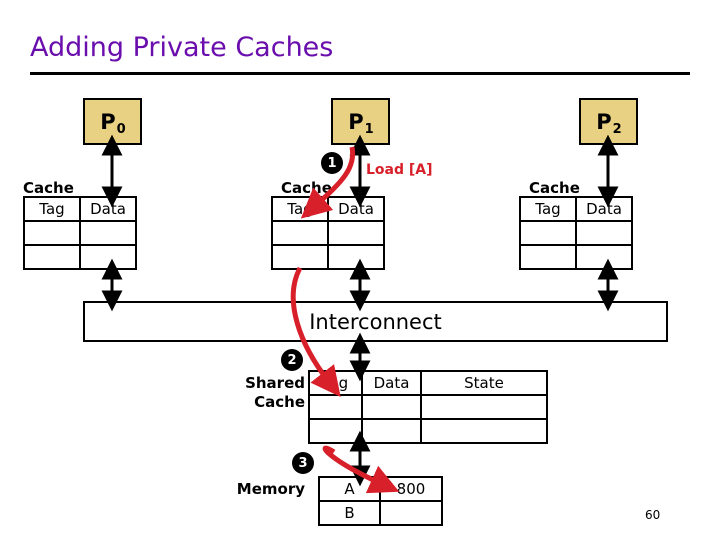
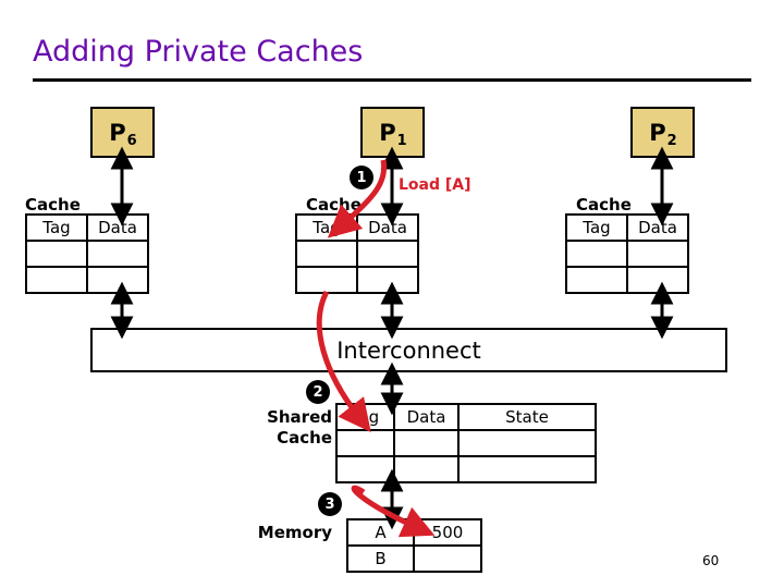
  Adding Private Caches
- P0
+ P6
  Cache
  Tag	Data
  P1
  Cache
  Tag	Data
  P2
  Cache
  Tag	Data
  Interconnect
  Shared
  Cache
  Tag	Data	State
  Memory
- A	800
+ A	500
  B
  1
  2
  3
  Load [A]
  60
